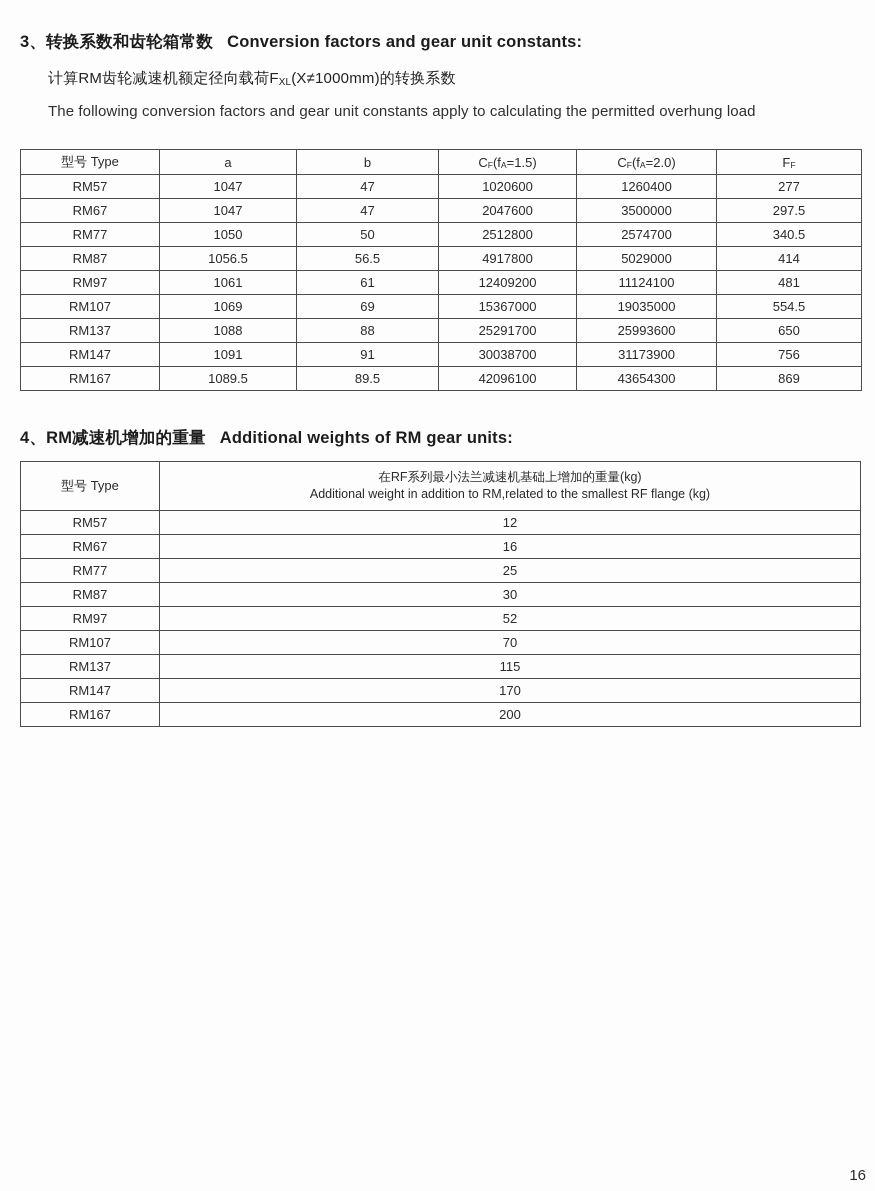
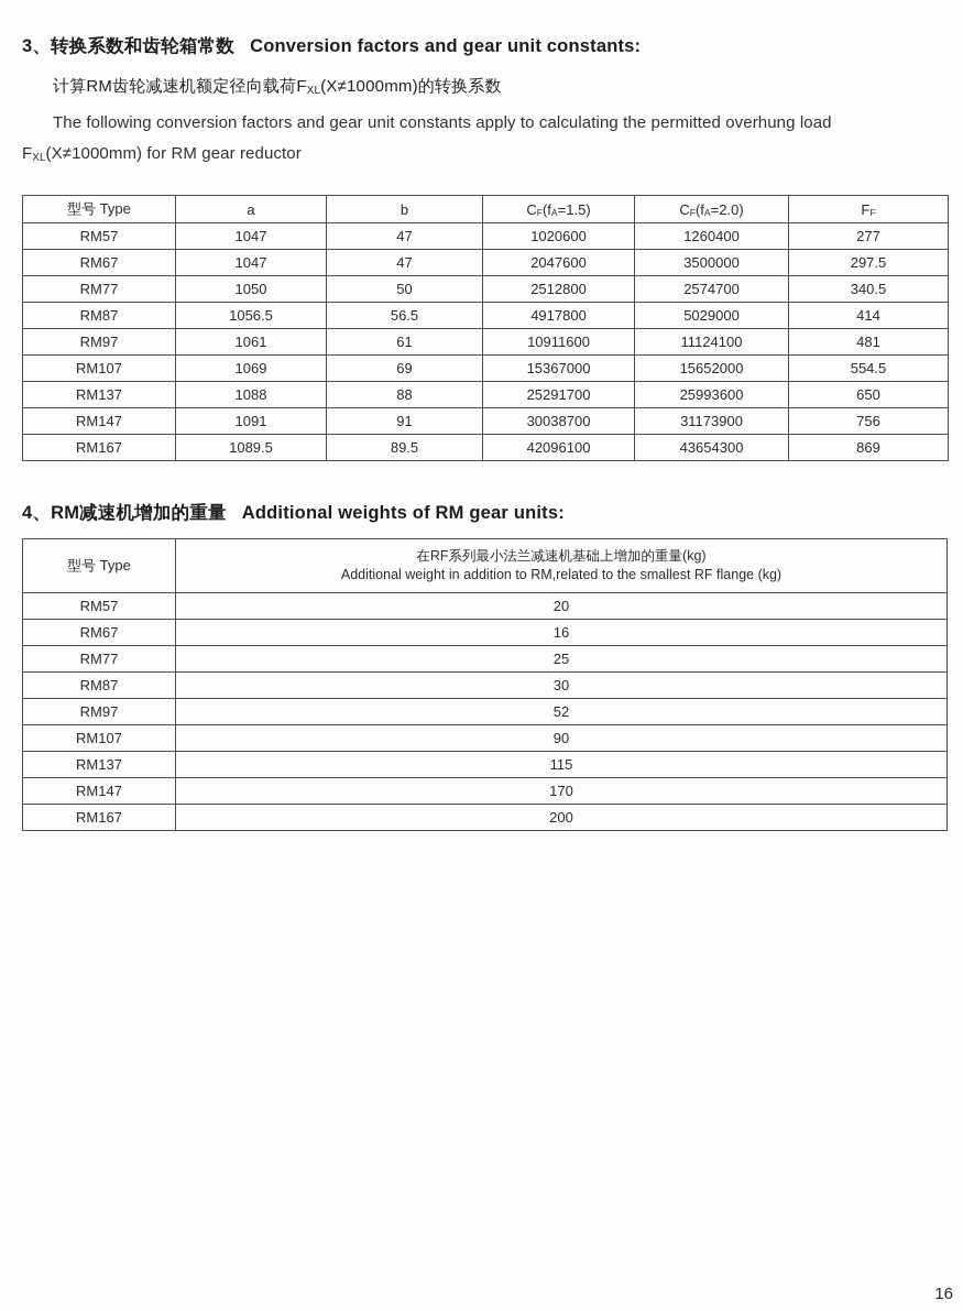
  3、转换系数和齿轮箱常数 Conversion factors and gear unit constants:
  计算RM齿轮减速机额定径向载荷FXL(X≠1000mm)的转换系数
  The following conversion factors and gear unit constants apply to calculating the permitted overhung load
+ FXL(X≠1000mm) for RM gear reductor
  型号 Type	a	b	CF(fA=1.5)	CF(fA=2.0)	FF
  RM57	1047	47	1020600	1260400	277
  RM67	1047	47	2047600	3500000	297.5
  RM77	1050	50	2512800	2574700	340.5
  RM87	1056.5	56.5	4917800	5029000	414
- RM97	1061	61	12409200	11124100	481
+ RM97	1061	61	10911600	11124100	481
- RM107	1069	69	15367000	19035000	554.5
+ RM107	1069	69	15367000	15652000	554.5
  RM137	1088	88	25291700	25993600	650
  RM147	1091	91	30038700	31173900	756
  RM167	1089.5	89.5	42096100	43654300	869
  4、RM减速机增加的重量 Additional weights of RM gear units:
  型号 Type	在RF系列最小法兰减速机基础上增加的重量(kg) Additional weight in addition to RM,related to the smallest RF flange (kg)
- RM57	12
+ RM57	20
  RM67	16
  RM77	25
  RM87	30
  RM97	52
- RM107	70
+ RM107	90
  RM137	115
  RM147	170
  RM167	200
  16
